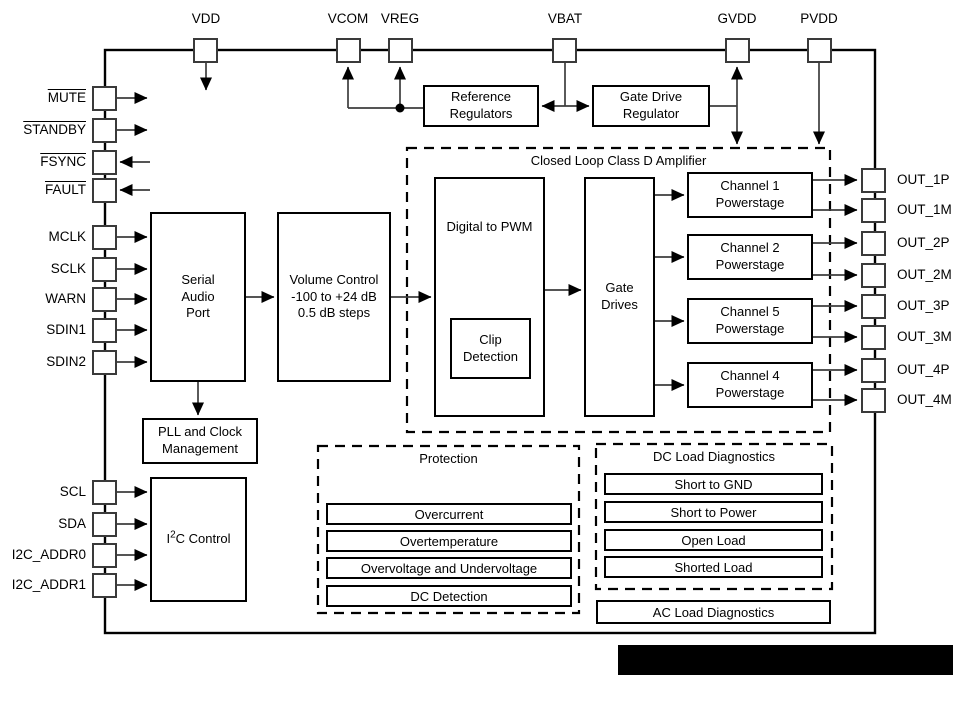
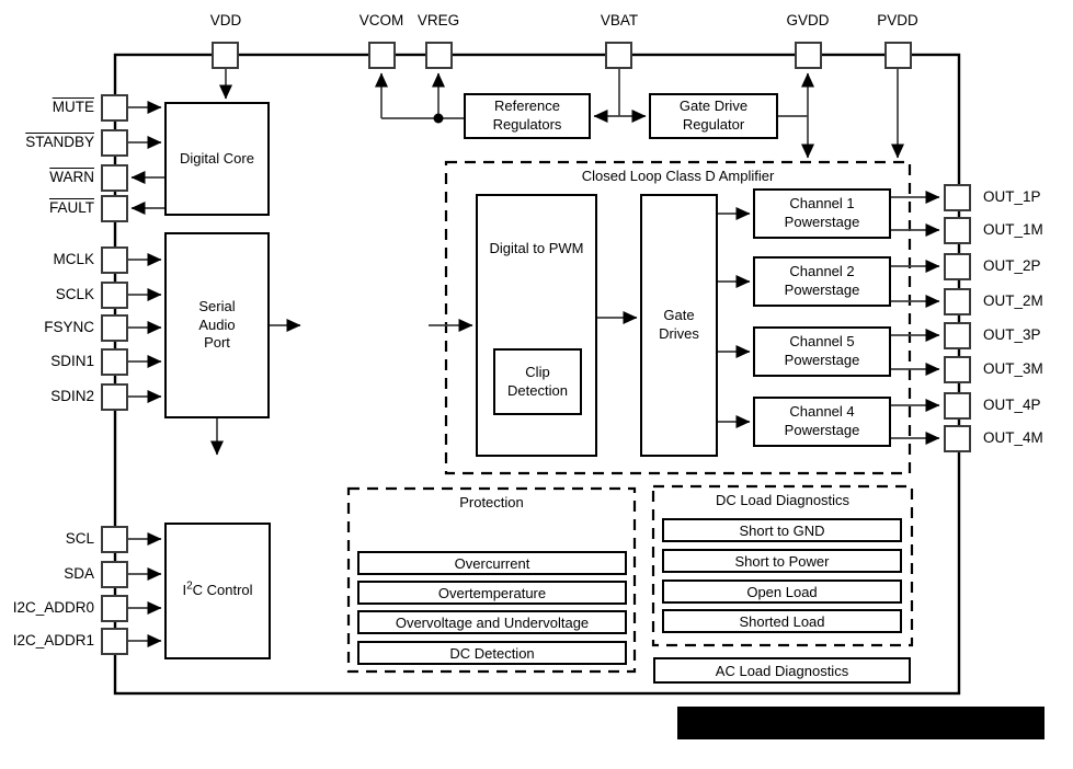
  VDD
  VCOM
  VREG
  VBAT
  GVDD
  PVDD
  MUTE
  STANDBY
- FSYNC
+ WARN
  FAULT
  MCLK
  SCLK
- WARN
+ FSYNC
  SDIN1
  SDIN2
  SCL
  SDA
  I2C_ADDR0
  I2C_ADDR1
  OUT_1P
  OUT_1M
  OUT_2P
  OUT_2M
  OUT_3P
  OUT_3M
  OUT_4P
  OUT_4M
+ Digital Core
  Serial
  Audio
  Port
- Volume Control
- -100 to +24 dB
- 0.5 dB steps
- PLL and Clock
- Management
  I2C Control
  Reference
  Regulators
  Gate Drive
  Regulator
  Closed Loop Class D Amplifier
  Digital to PWM
  Clip
  Detection
  Gate
  Drives
  Channel 1
  Powerstage
  Channel 2
  Powerstage
  Channel 5
  Powerstage
  Channel 4
  Powerstage
  Protection
  Overcurrent
  Overtemperature
  Overvoltage and Undervoltage
  DC Detection
  DC Load Diagnostics
  Short to GND
  Short to Power
  Open Load
  Shorted Load
  AC Load Diagnostics
